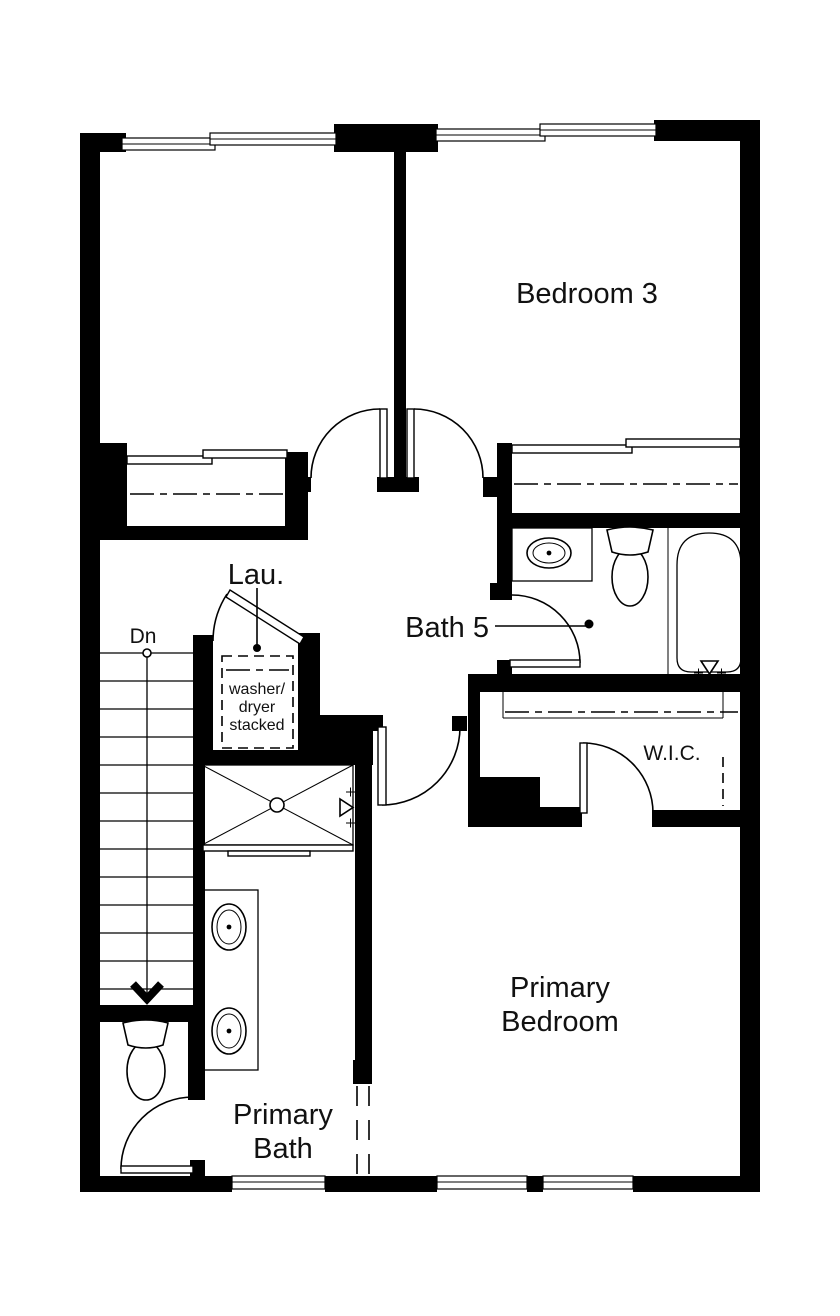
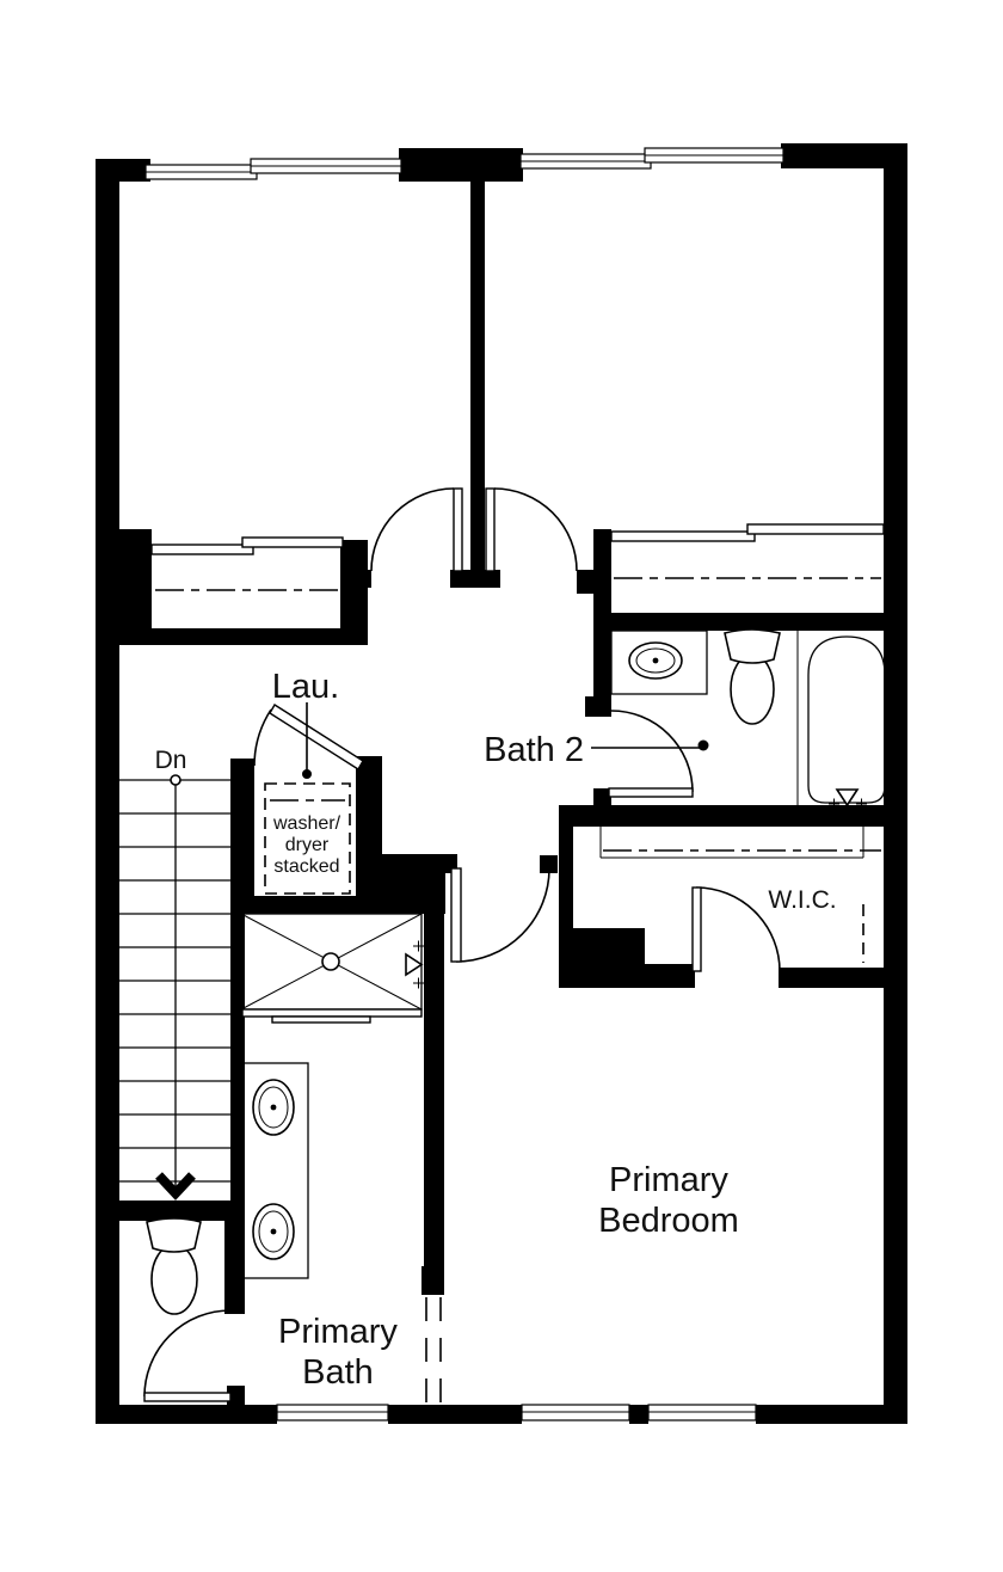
- Bedroom 3
  Lau.
- Bath 5
+ Bath 2
  washer/
  dryer
  stacked
  W.I.C.
  Dn
  Primary
  Bedroom
  Primary
  Bath
